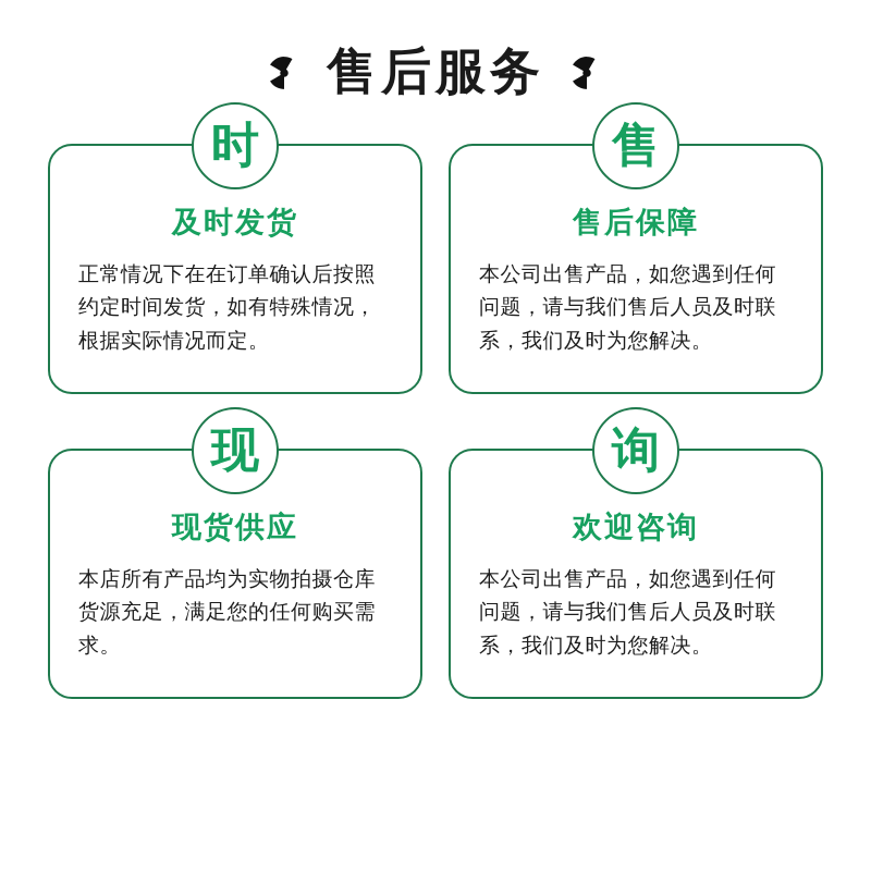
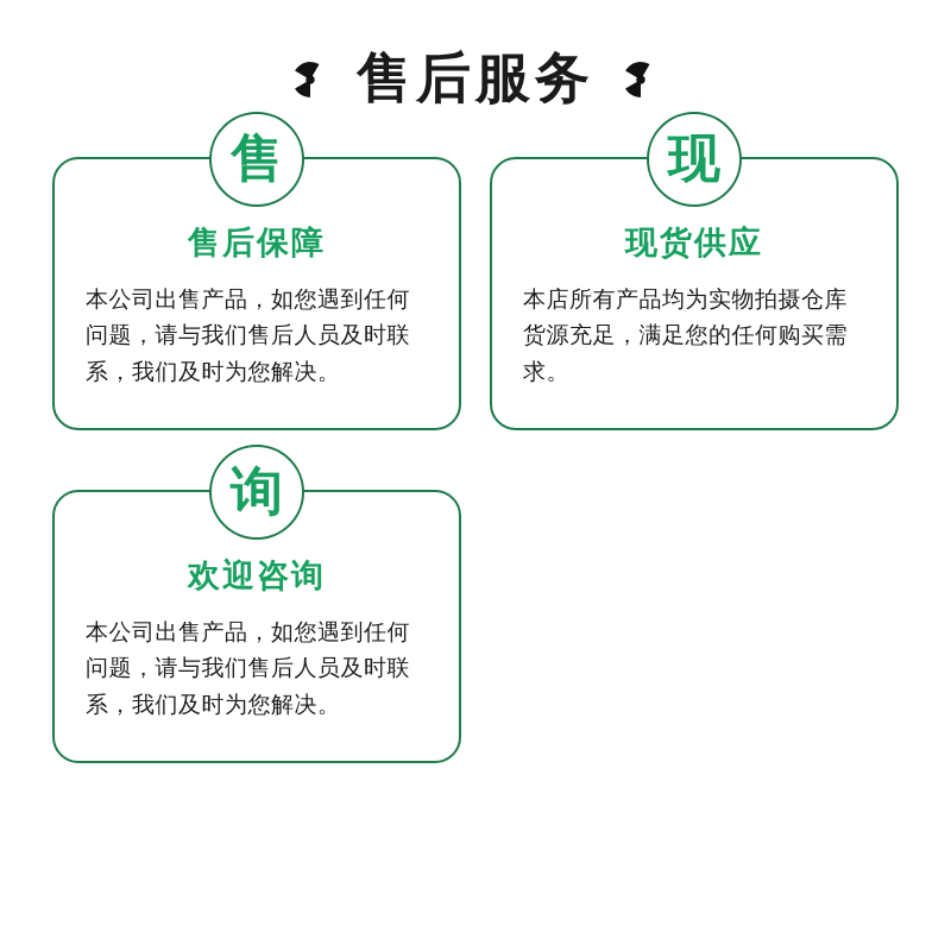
  售后服务
- 时
- 及时发货
- 正常情况下在在订单确认后按照约定时间发货，如有特殊情况，根据实际情况而定。
  售
  售后保障
  本公司出售产品，如您遇到任何问题，请与我们售后人员及时联系，我们及时为您解决。
  现
  现货供应
  本店所有产品均为实物拍摄仓库货源充足，满足您的任何购买需求。
  询
  欢迎咨询
  本公司出售产品，如您遇到任何问题，请与我们售后人员及时联系，我们及时为您解决。
